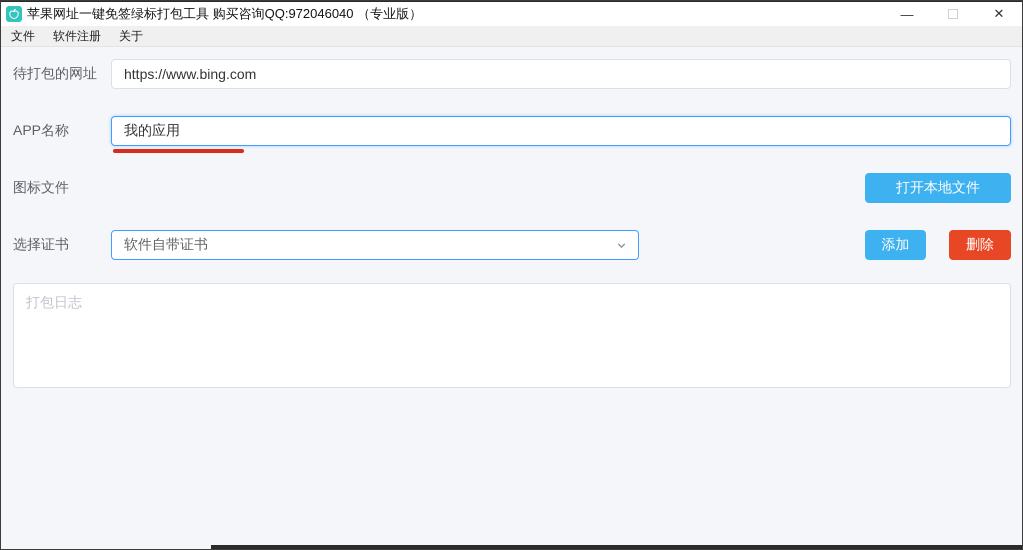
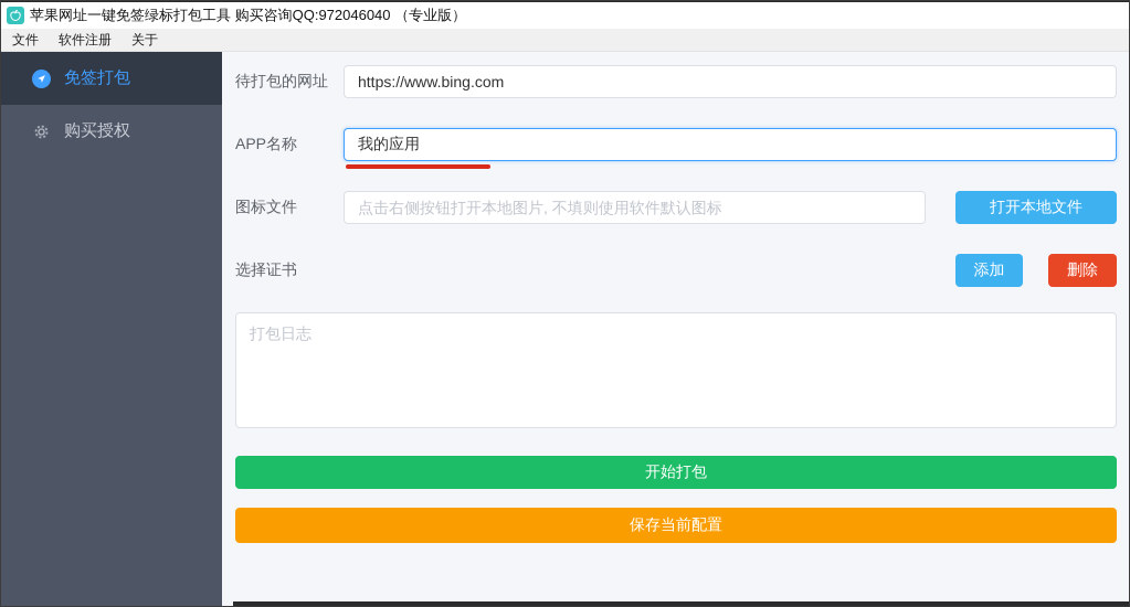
  苹果网址一键免签绿标打包工具 购买咨询QQ:972046040 （专业版）
- —
- ✕
  文件
  软件注册
  关于
+ 免签打包
+ 购买授权
  待打包的网址
  https://www.bing.com
  APP名称
  我的应用
  图标文件
+ 点击右侧按钮打开本地图片, 不填则使用软件默认图标
  打开本地文件
  选择证书
- 软件自带证书
  添加
  删除
  打包日志
+ 开始打包
+ 保存当前配置
